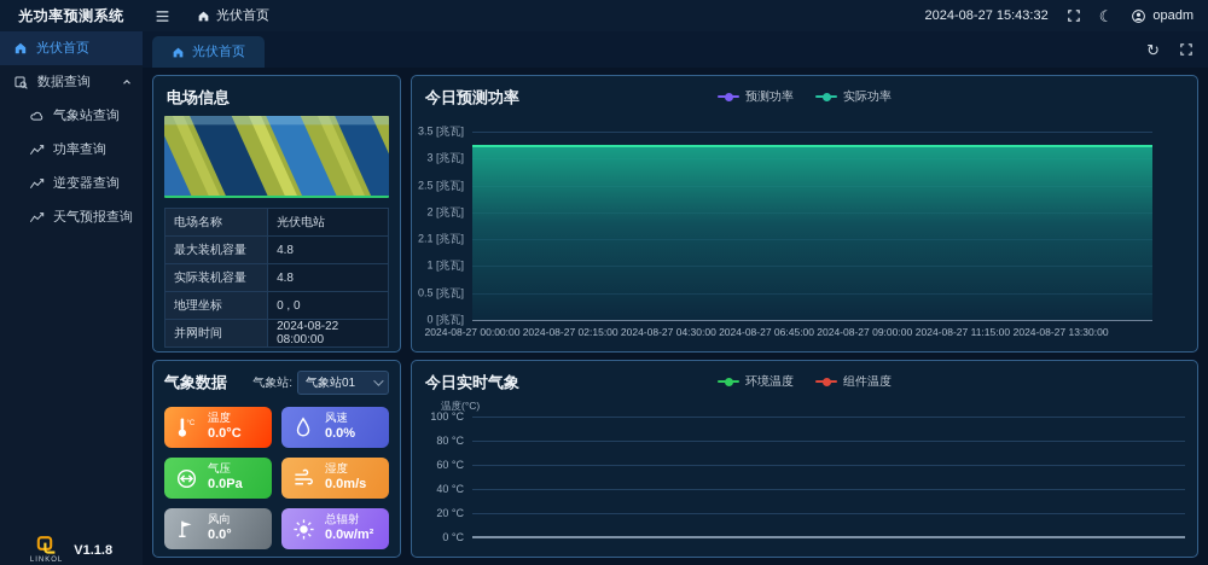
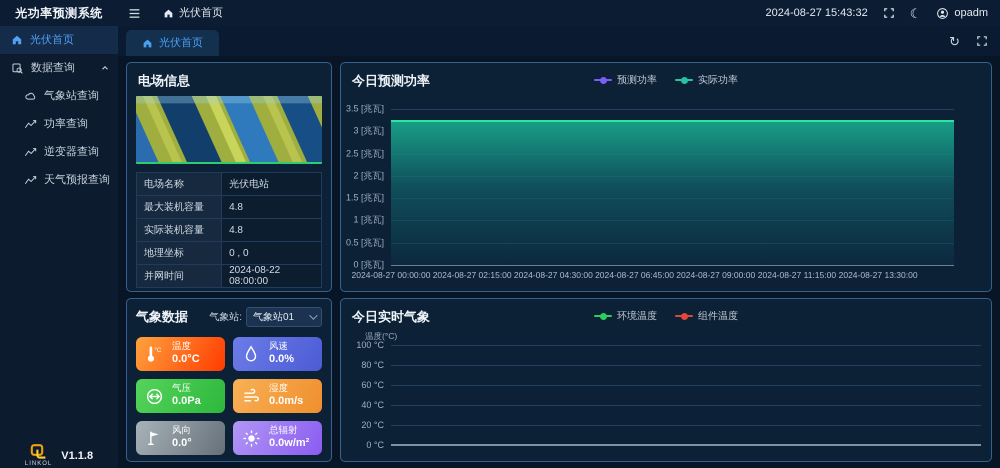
  光功率预测系统
  光伏首页
  2024-08-27 15:43:32
  ☾
  opadm
  光伏首页
  数据查询
  气象站查询
  功率查询
  逆变器查询
  天气预报查询
  V1.1.8
  光伏首页
  ↻
  电场信息
  电场名称	光伏电站
  最大装机容量	4.8
  实际装机容量	4.8
  地理坐标	0 , 0
  并网时间	2024-08-22 08:00:00
  今日预测功率
  预测功率
  实际功率
  3.5 [兆瓦]
  3 [兆瓦]
  2.5 [兆瓦]
  2 [兆瓦]
- 2.1 [兆瓦]
+ 1.5 [兆瓦]
  1 [兆瓦]
  0.5 [兆瓦]
  0 [兆瓦]
  2024-08-27 00:00:00
  2024-08-27 02:15:00
  2024-08-27 04:30:00
  2024-08-27 06:45:00
  2024-08-27 09:00:00
  2024-08-27 11:15:00
  2024-08-27 13:30:00
  气象数据
  气象站:
  气象站01
  温度
  0.0°C
  风速
  0.0%
  气压
  0.0Pa
  湿度
  0.0m/s
  风向
  0.0°
  总辐射
  0.0w/m²
  今日实时气象
  环境温度
  组件温度
  温度(°C)
  100 °C
  80 °C
  60 °C
  40 °C
  20 °C
  0 °C
